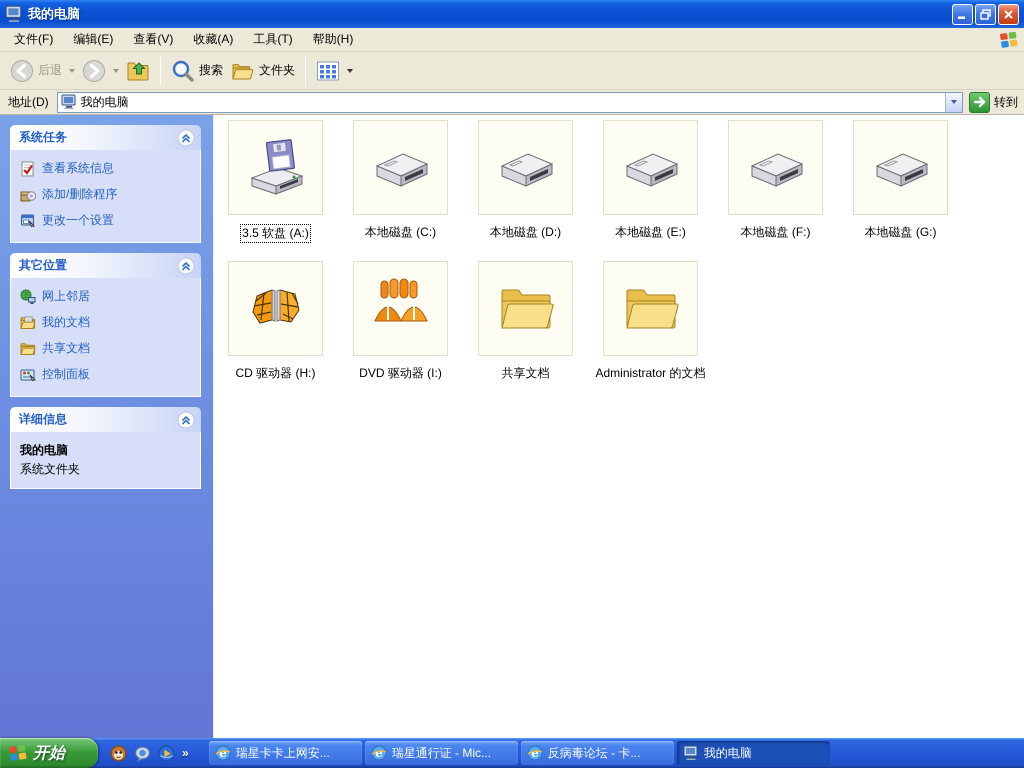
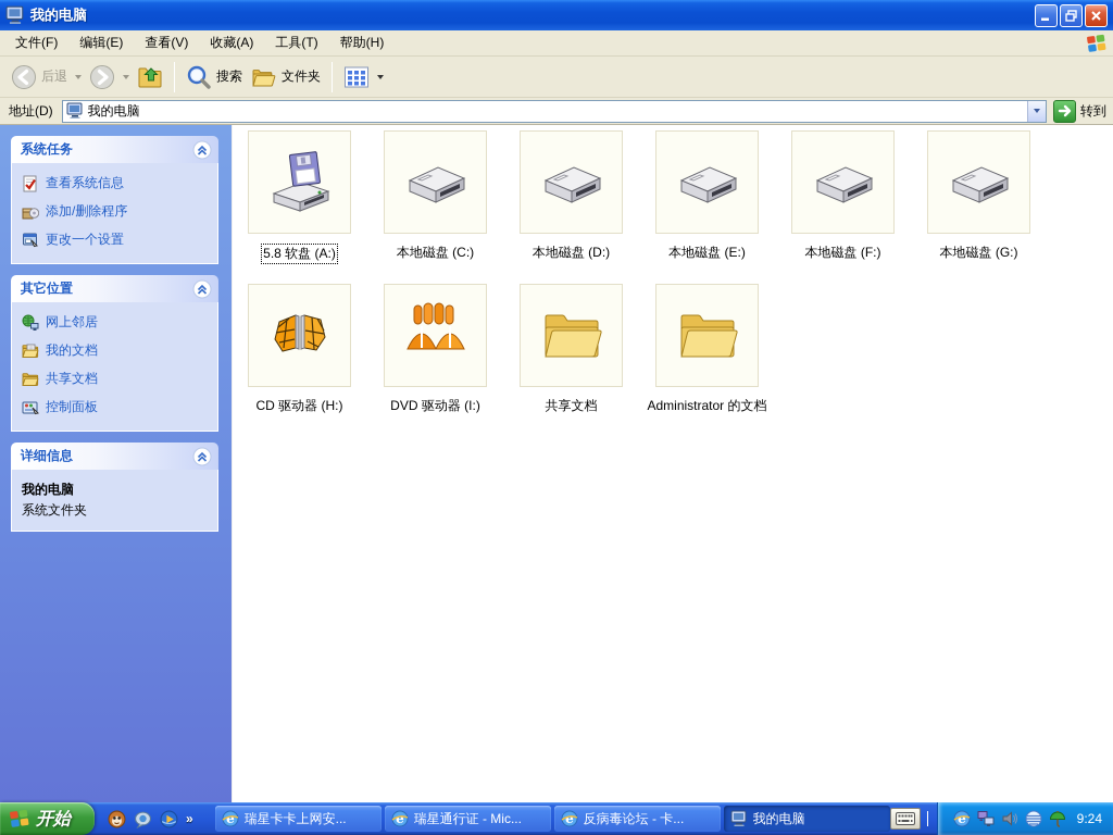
  我的电脑
  文件(F)
  编辑(E)
  查看(V)
  收藏(A)
  工具(T)
  帮助(H)
  后退
  搜索
  文件夹
  地址(D)
  我的电脑
  转到
  系统任务
  查看系统信息
  添加/删除程序
  更改一个设置
  其它位置
  网上邻居
  我的文档
  共享文档
  控制面板
  详细信息
  我的电脑
  系统文件夹
- 3.5 软盘 (A:)
+ 5.8 软盘 (A:)
  本地磁盘 (C:)
  本地磁盘 (D:)
  本地磁盘 (E:)
  本地磁盘 (F:)
  本地磁盘 (G:)
  CD 驱动器 (H:)
  DVD 驱动器 (I:)
  共享文档
  Administrator 的文档
  开始
  »
  瑞星卡卡上网安...
  瑞星通行证 - Mic...
  反病毒论坛 - 卡...
  我的电脑
+ 9:24
